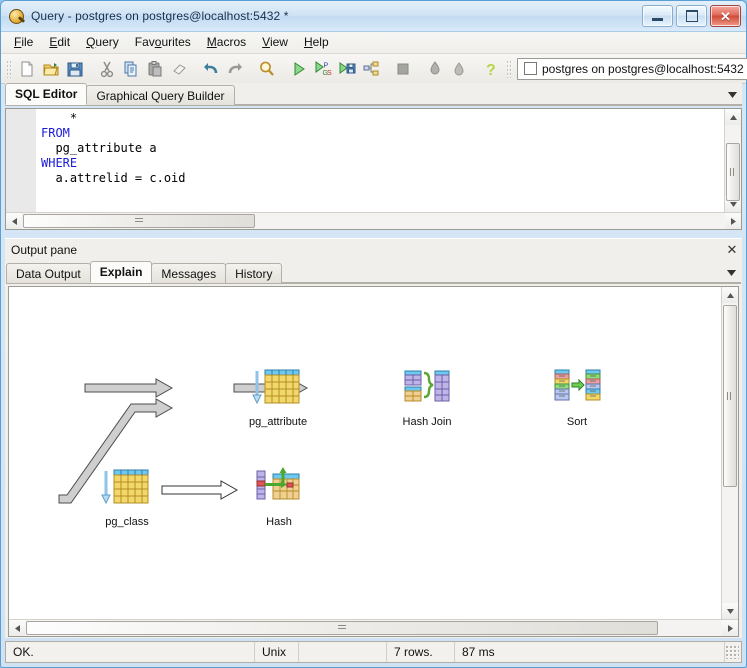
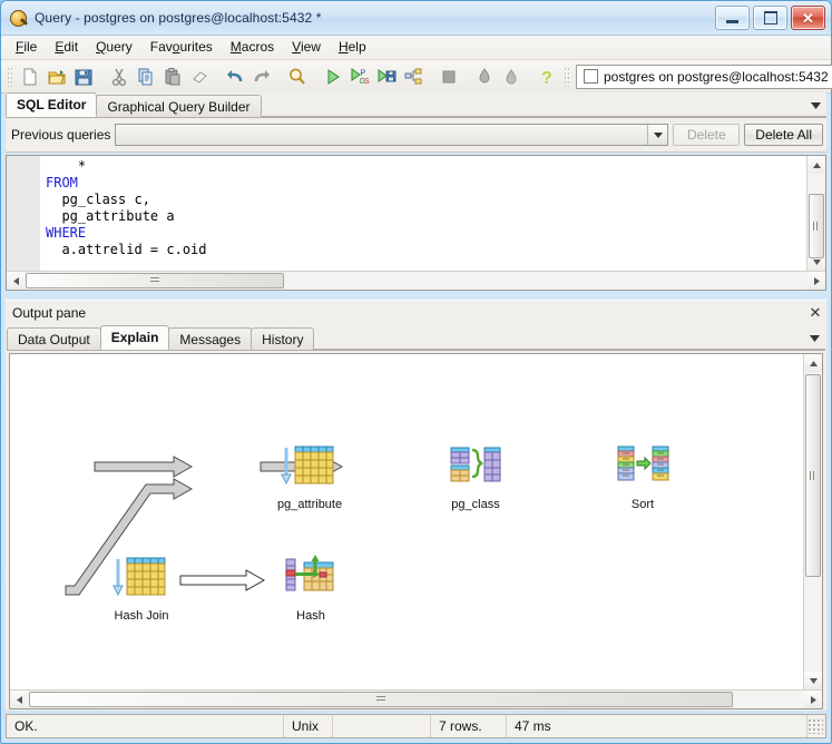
  Query - postgres on postgres@localhost:5432 *
  ✕
  File
  Edit
  Query
  Favourites
  Macros
  View
  Help
  ?
  postgres on postgres@localhost:5432
  SQL Editor
  Graphical Query Builder
+ Previous queries
+ Delete
+ Delete All
  *
  FROM
+ pg_class c,
  pg_attribute a
  WHERE
  a.attrelid = c.oid
  Output pane
  ✕
  Data Output
  Explain
  Messages
  History
  pg_attribute
- Hash Join
+ pg_class
  Sort
- pg_class
+ Hash Join
  Hash
  OK.
  Unix
  7 rows.
- 87 ms
+ 47 ms
